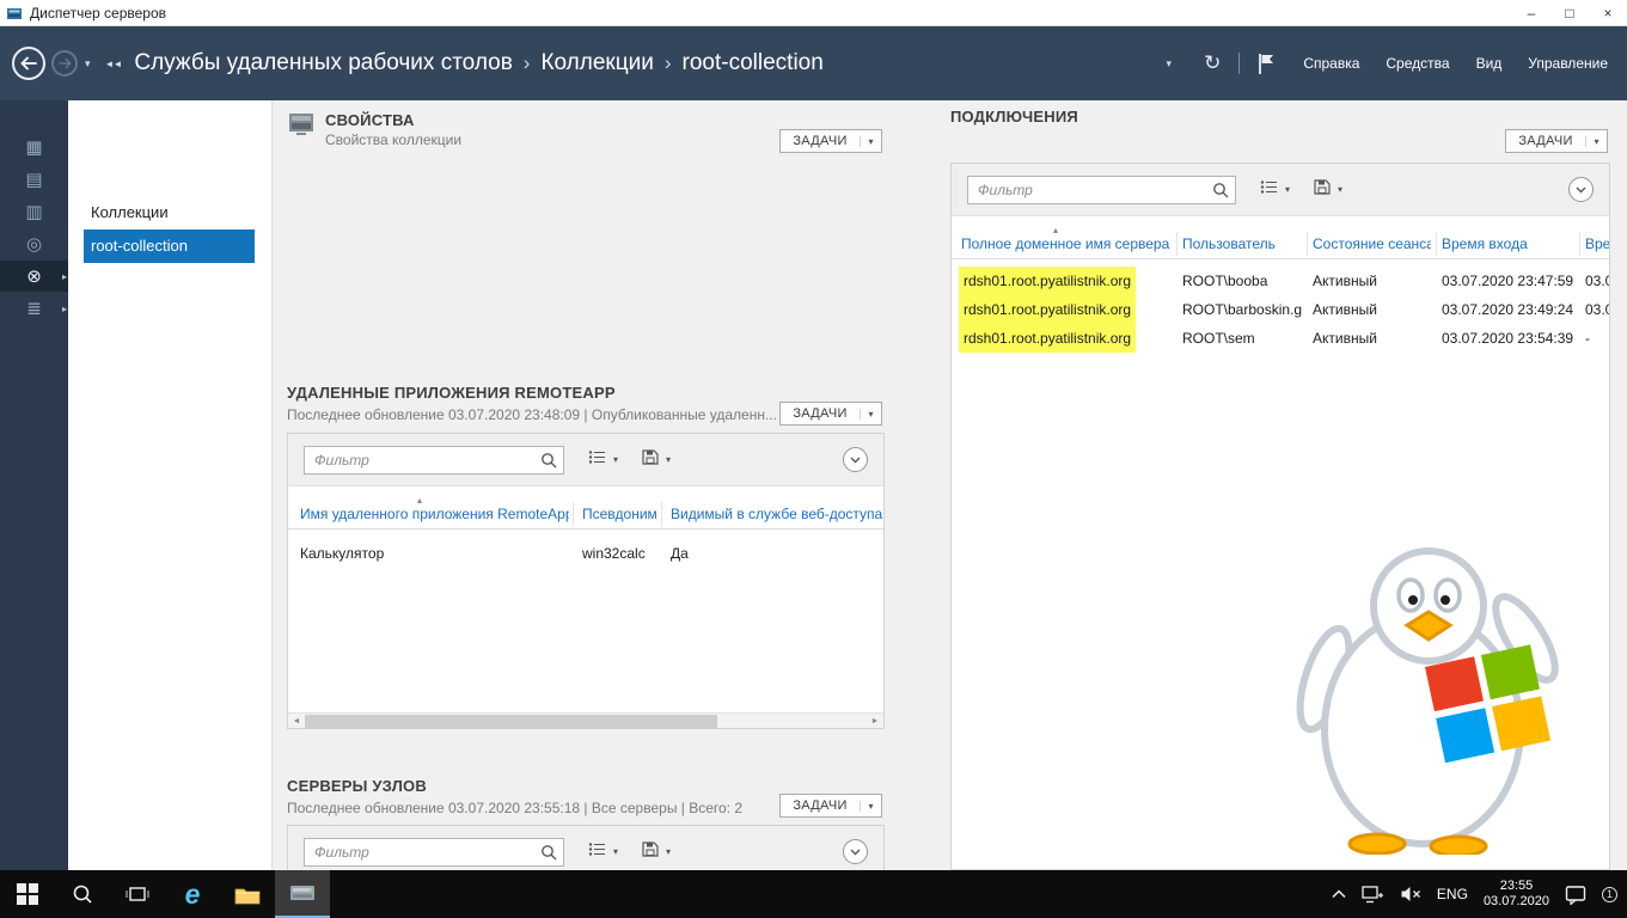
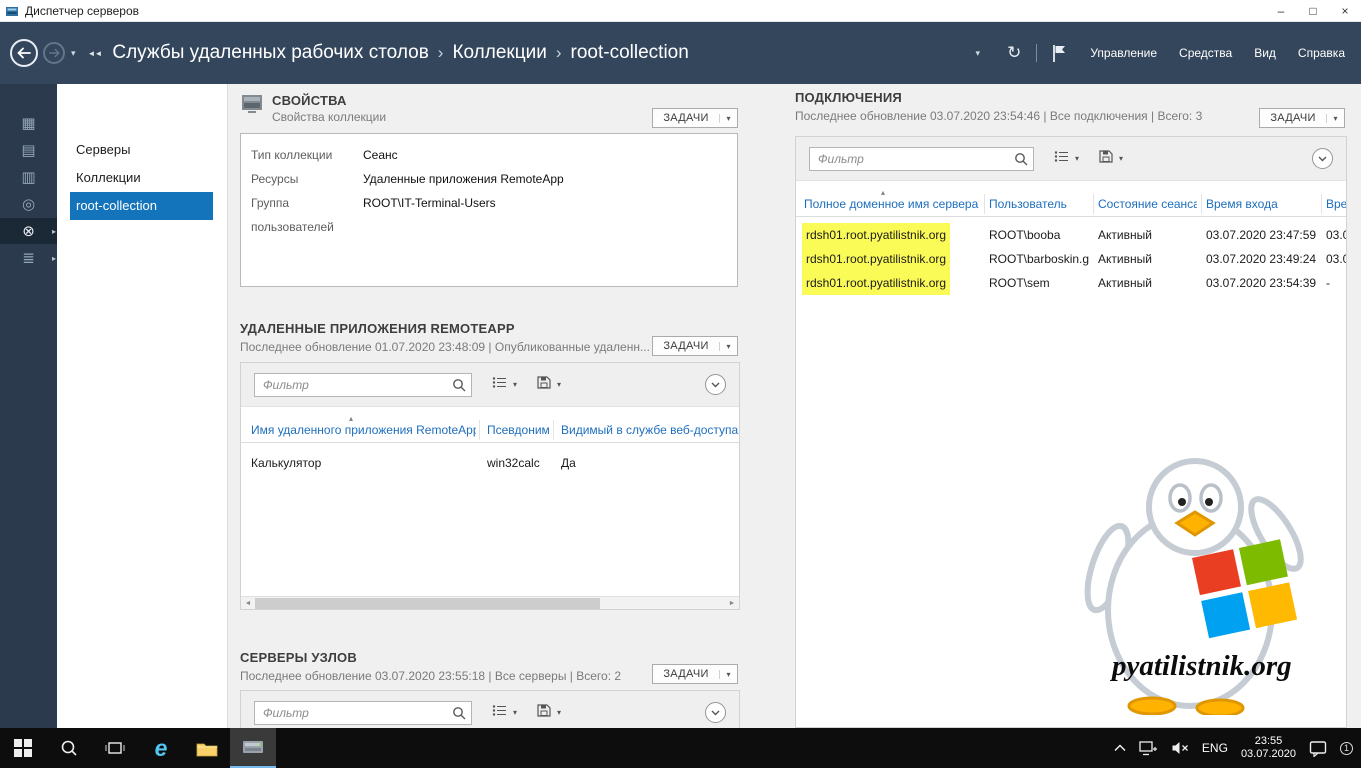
  Диспетчер серверов
  –
  □
  ×
  ▾
  ◄◄
  Службы удаленных рабочих столов
  ›
  Коллекции
  ›
  root-collection
  ▾
  ↻
- Справка
+ Управление
  Средства
  Вид
- Управление
+ Справка
  ▦
  ▤
  ▥
  ◎
  ⊗
  ▸
  ≣
  ▸
+ Серверы
  Коллекции
  root-collection
  СВОЙСТВА
  Свойства коллекции
  ЗАДАЧИ
  ▾
+ Тип коллекции
+ Сеанс
+ Ресурсы
+ Удаленные приложения RemoteApp
+ Группа пользователей
+ ROOT\IT-Terminal-Users
  УДАЛЕННЫЕ ПРИЛОЖЕНИЯ REMOTEAPP
- Последнее обновление 03.07.2020 23:48:09 | Опубликованные удаленн...
+ Последнее обновление 01.07.2020 23:48:09 | Опубликованные удаленн...
  ЗАДАЧИ
  ▾
  Фильтр
  ▾
  ▾
  ▴
  Имя удаленного приложения RemoteAp
  Псевдоним
  Видимый в службе веб-доступа
  Калькулятор
  win32calc
  Да
  СЕРВЕРЫ УЗЛОВ
  Последнее обновление 03.07.2020 23:55:18 | Все серверы | Всего: 2
  ЗАДАЧИ
  ▾
  Фильтр
  ▾
  ▾
  ПОДКЛЮЧЕНИЯ
+ Последнее обновление 03.07.2020 23:54:46 | Все подключения | Всего: 3
  ЗАДАЧИ
  ▾
  Фильтр
  ▾
  ▾
  ▴
  Полное доменное имя сервера
  Пользователь
  Состояние сеанса
  Время входа
  Вре
  rdsh01.root.pyatilistnik.org
  ROOT\booba
  Активный
  03.07.2020 23:47:59
  03.
  rdsh01.root.pyatilistnik.org
  ROOT\barboskin.g
  Активный
  03.07.2020 23:49:24
  03.
  rdsh01.root.pyatilistnik.org
  ROOT\sem
  Активный
  03.07.2020 23:54:39
  -
+ pyatilistnik.org
  e
  ENG
  23:55
  03.07.2020
  1
